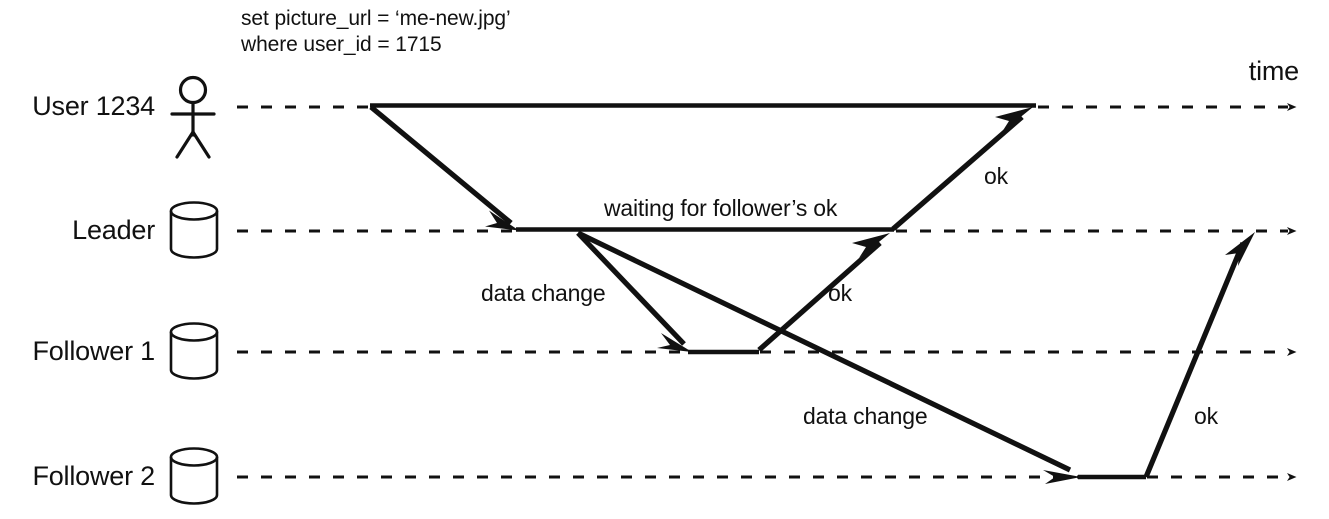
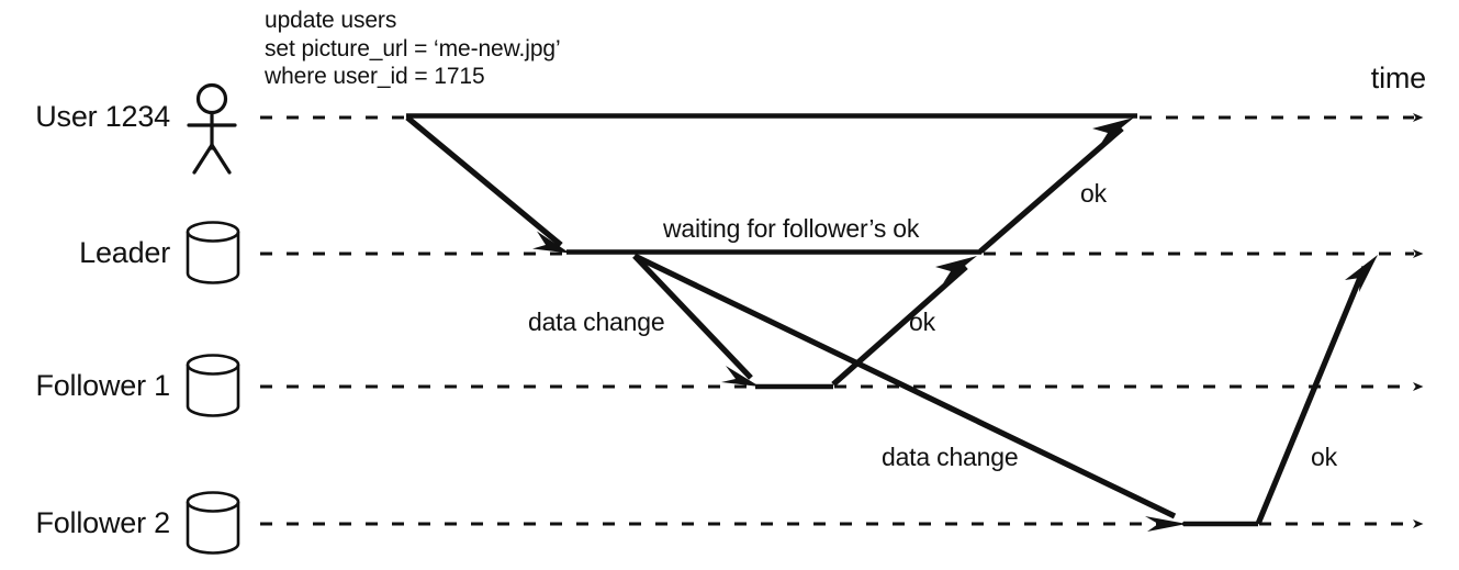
  User 1234
  Leader
  Follower 1
  Follower 2
+ update users
  set picture_url = ‘me-new.jpg’
  where user_id = 1715
  time
  waiting for follower’s ok
  data change
  ok
  ok
  data change
  ok
